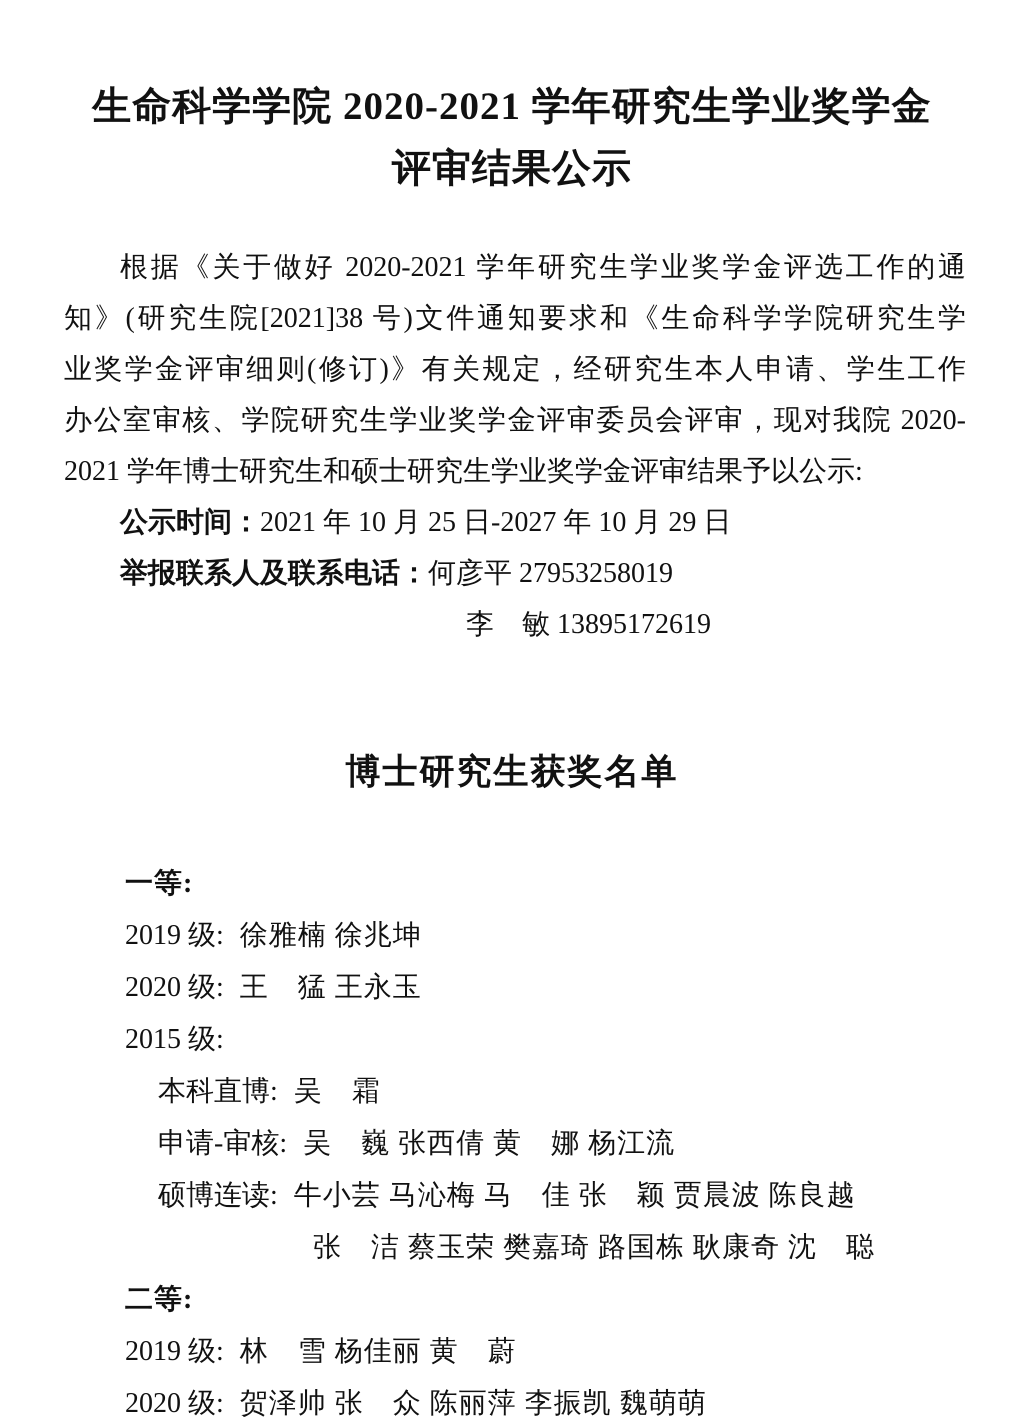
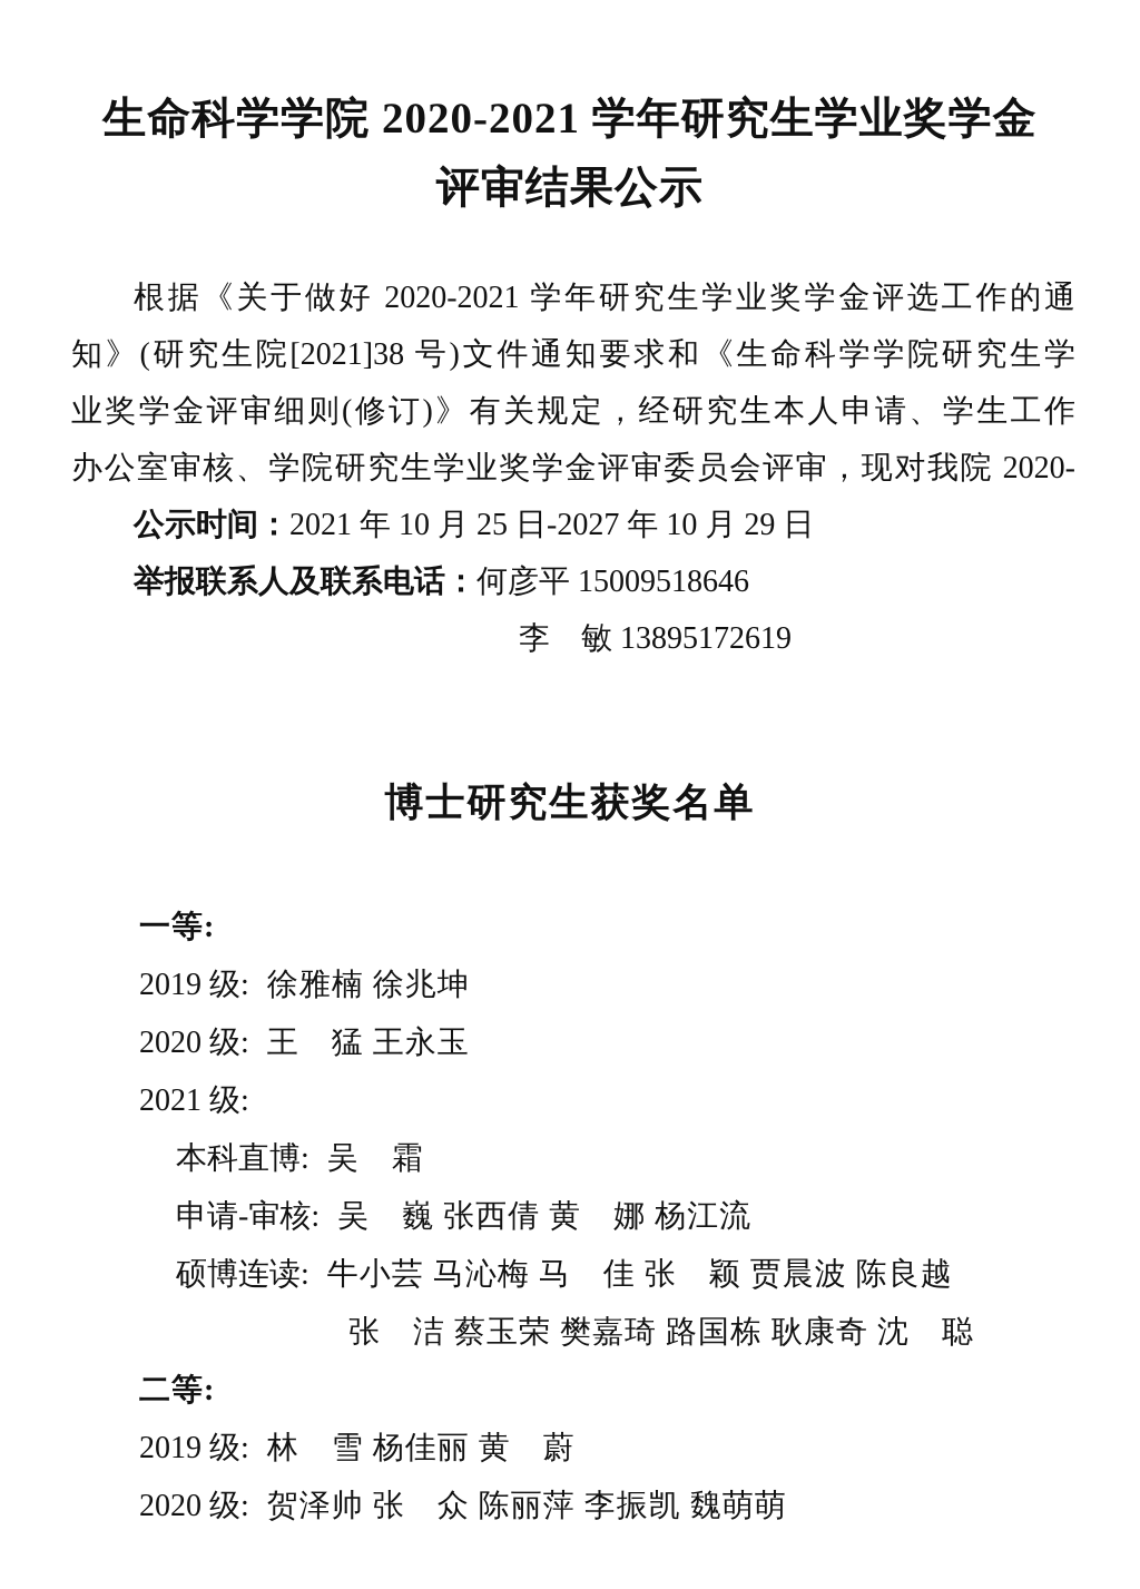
  生命科学学院 2020-2021 学年研究生学业奖学金
  评审结果公示
  根据《关于做好 2020-2021 学年研究生学业奖学金评选工作的通
  知》(研究生院[2021]38 号)文件通知要求和《生命科学学院研究生学
  业奖学金评审细则(修订)》有关规定，经研究生本人申请、学生工作
  办公室审核、学院研究生学业奖学金评审委员会评审，现对我院 2020-
- 2021 学年博士研究生和硕士研究生学业奖学金评审结果予以公示:
  公示时间：2021 年 10 月 25 日-2027 年 10 月 29 日
- 举报联系人及联系电话：何彦平 27953258019
+ 举报联系人及联系电话：何彦平 15009518646
  李 敏 13895172619
  博士研究生获奖名单
  一等:
  2019 级: 徐雅楠 徐兆坤
  2020 级: 王 猛 王永玉
- 2015 级:
+ 2021 级:
  本科直博: 吴 霜
  申请-审核: 吴 巍 张西倩 黄 娜 杨江流
  硕博连读: 牛小芸 马沁梅 马 佳 张 颖 贾晨波 陈良越
  张 洁 蔡玉荣 樊嘉琦 路国栋 耿康奇 沈 聪
  二等:
  2019 级: 林 雪 杨佳丽 黄 蔚
  2020 级: 贺泽帅 张 众 陈丽萍 李振凯 魏萌萌
